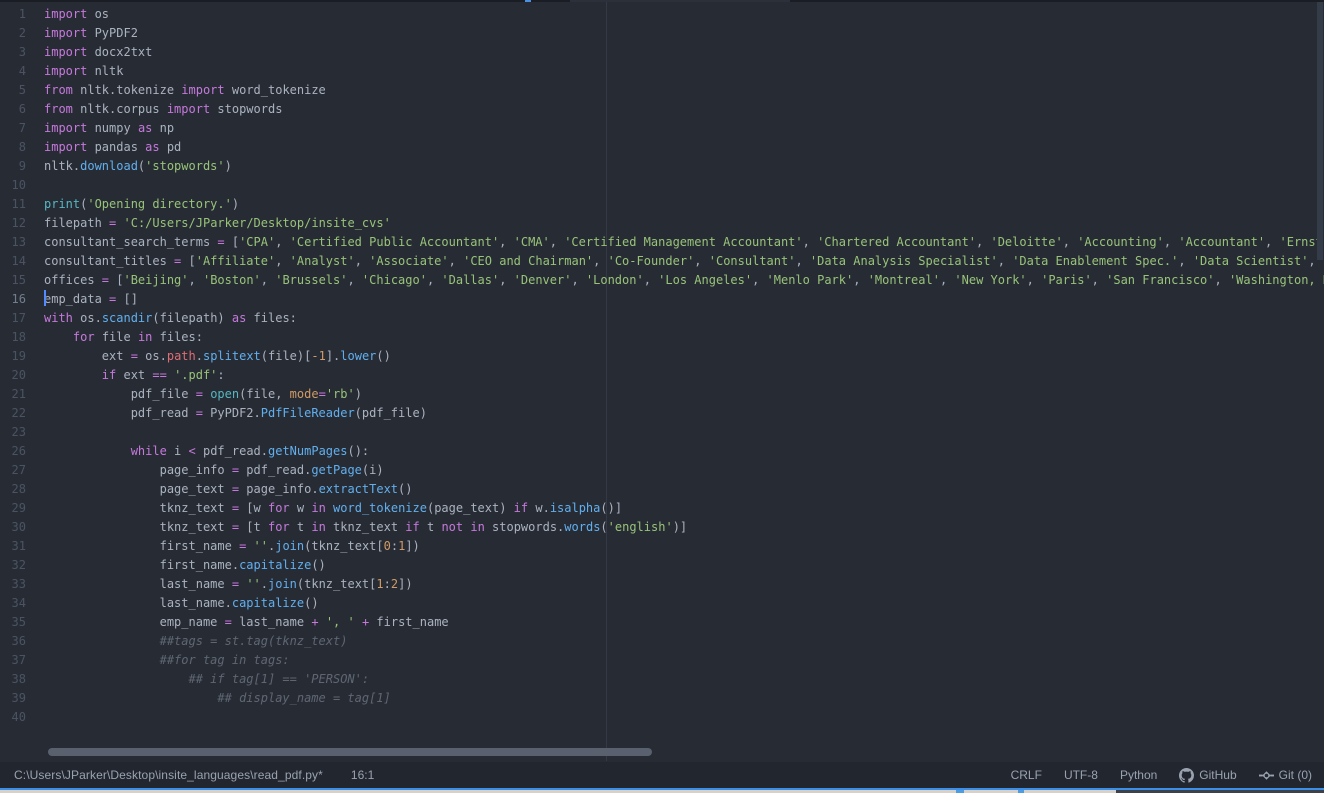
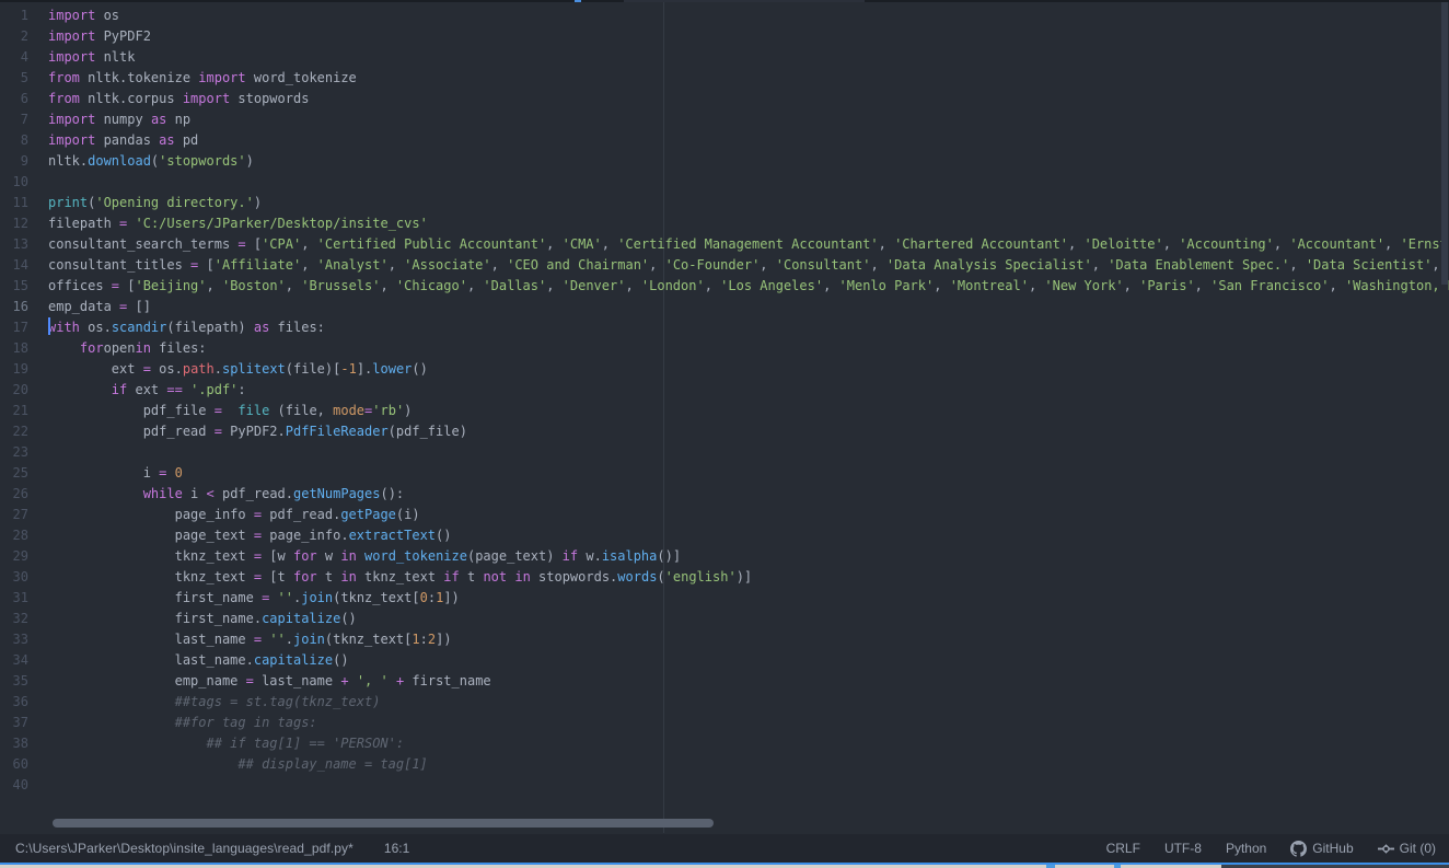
  1
  import os
  2
  import PyPDF2
- 3
- import docx2txt
  4
  import nltk
  5
  from nltk.tokenize import word_tokenize
  6
  from nltk.corpus import stopwords
  7
  import numpy as np
  8
  import pandas as pd
  9
  nltk.download('stopwords')
  10
  11
  print('Opening directory.')
  12
  filepath = 'C:/Users/JParker/Desktop/insite_cvs'
  13
  consultant_search_terms = ['CPA', 'Certified Public Accountant', 'CMA', 'Certified Management Accountant', 'Chartered Accountant', 'Deloitte', 'Accounting', 'Accountant', 'Erns
  14
  consultant_titles = ['Affiliate', 'Analyst', 'Associate', 'CEO and Chairman', 'Co-Founder', 'Consultant', 'Data Analysis Specialist', 'Data Enablement Spec.', 'Data Scientist',
  15
  offices = ['Beijing', 'Boston', 'Brussels', 'Chicago', 'Dallas', 'Denver', 'London', 'Los Angeles', 'Menlo Park', 'Montreal', 'New York', 'Paris', 'San Francisco', 'Washington,
  16
  emp_data = []
  17
  with os.scandir(filepath) as files:
  18
- for file in files:
+ foropenin files:
  19
  ext = os.path.splitext(file)[-1].lower()
  20
  if ext == '.pdf':
  21
- pdf_file = open(file, mode='rb')
+ pdf_file = file (file, mode='rb')
  22
  pdf_read = PyPDF2.PdfFileReader(pdf_file)
  23
+ 25
+ i = 0
  26
  while i < pdf_read.getNumPages():
  27
  page_info = pdf_read.getPage(i)
  28
  page_text = page_info.extractText()
  29
  tknz_text = [w for w in word_tokenize(page_text) if w.isalpha()]
  30
  tknz_text = [t for t in tknz_text if t not in stopwords.words('english')]
  31
  first_name = ''.join(tknz_text[0:1])
  32
  first_name.capitalize()
  33
  last_name = ''.join(tknz_text[1:2])
  34
  last_name.capitalize()
  35
  emp_name = last_name + ', ' + first_name
  36
  ##tags = st.tag(tknz_text)
  37
  ##for tag in tags:
  38
  ## if tag[1] == 'PERSON':
- 39
+ 60
  ## display_name = tag[1]
  40
  C:\Users\JParker\Desktop\insite_languages\read_pdf.py*
  16:1
  CRLF
  UTF-8
  Python
  GitHub
  Git (0)
